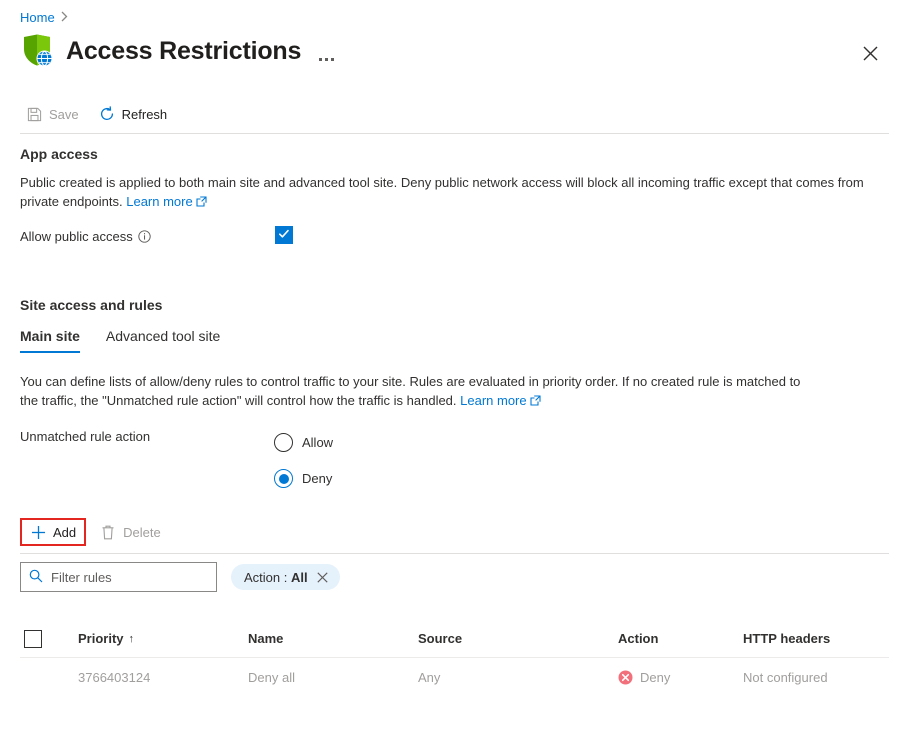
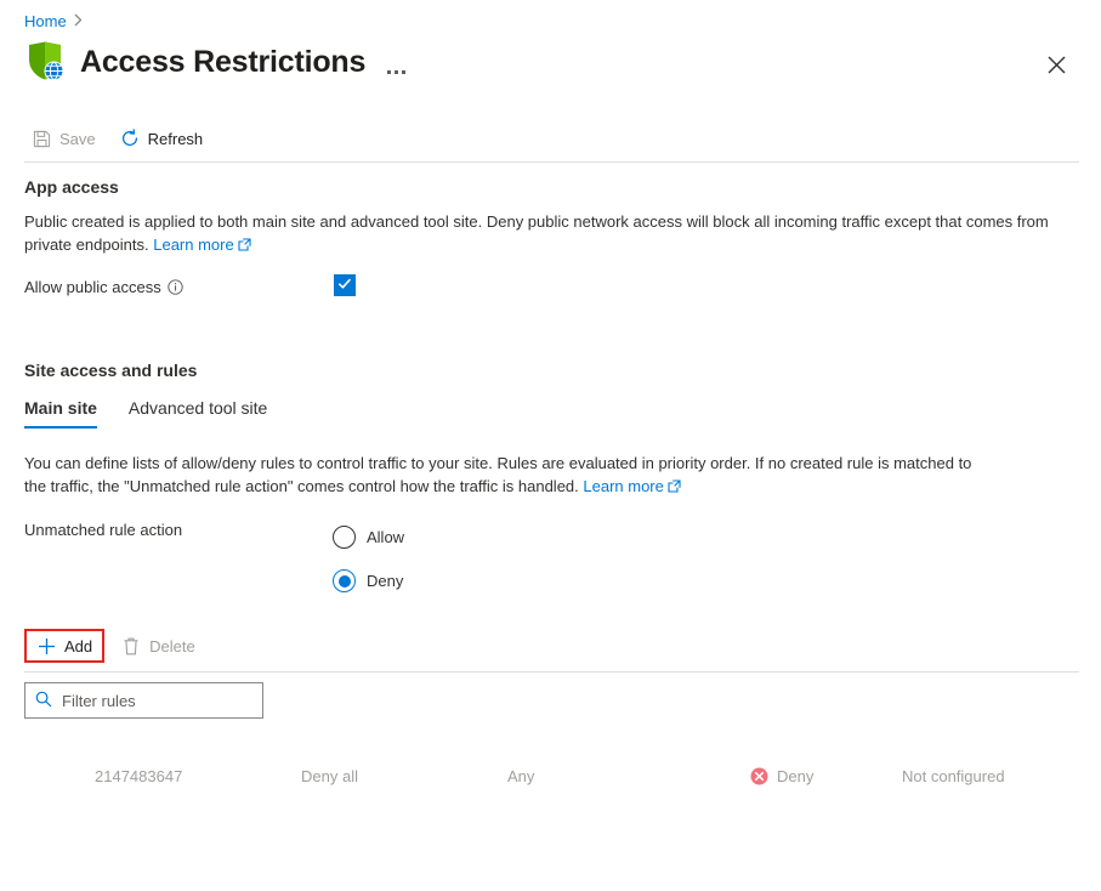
  Home
  Access Restrictions
  Save
  Refresh
  App access
  Public created is applied to both main site and advanced tool site. Deny public network access will block all incoming traffic except that comes from private endpoints. Learn more
  Allow public access
  Site access and rules
  Main site
  Advanced tool site
- You can define lists of allow/deny rules to control traffic to your site. Rules are evaluated in priority order. If no created rule is matched to the traffic, the "Unmatched rule action" will control how the traffic is handled. Learn more
+ You can define lists of allow/deny rules to control traffic to your site. Rules are evaluated in priority order. If no created rule is matched to the traffic, the "Unmatched rule action" comes control how the traffic is handled. Learn more
  Unmatched rule action
  Allow
  Deny
  Add
  Delete
  Filter rules
- Action : All
- Priority
- ↑
- Name
- Source
- Action
- HTTP headers
- 3766403124
+ 2147483647
  Deny all
  Any
  Deny
  Not configured
